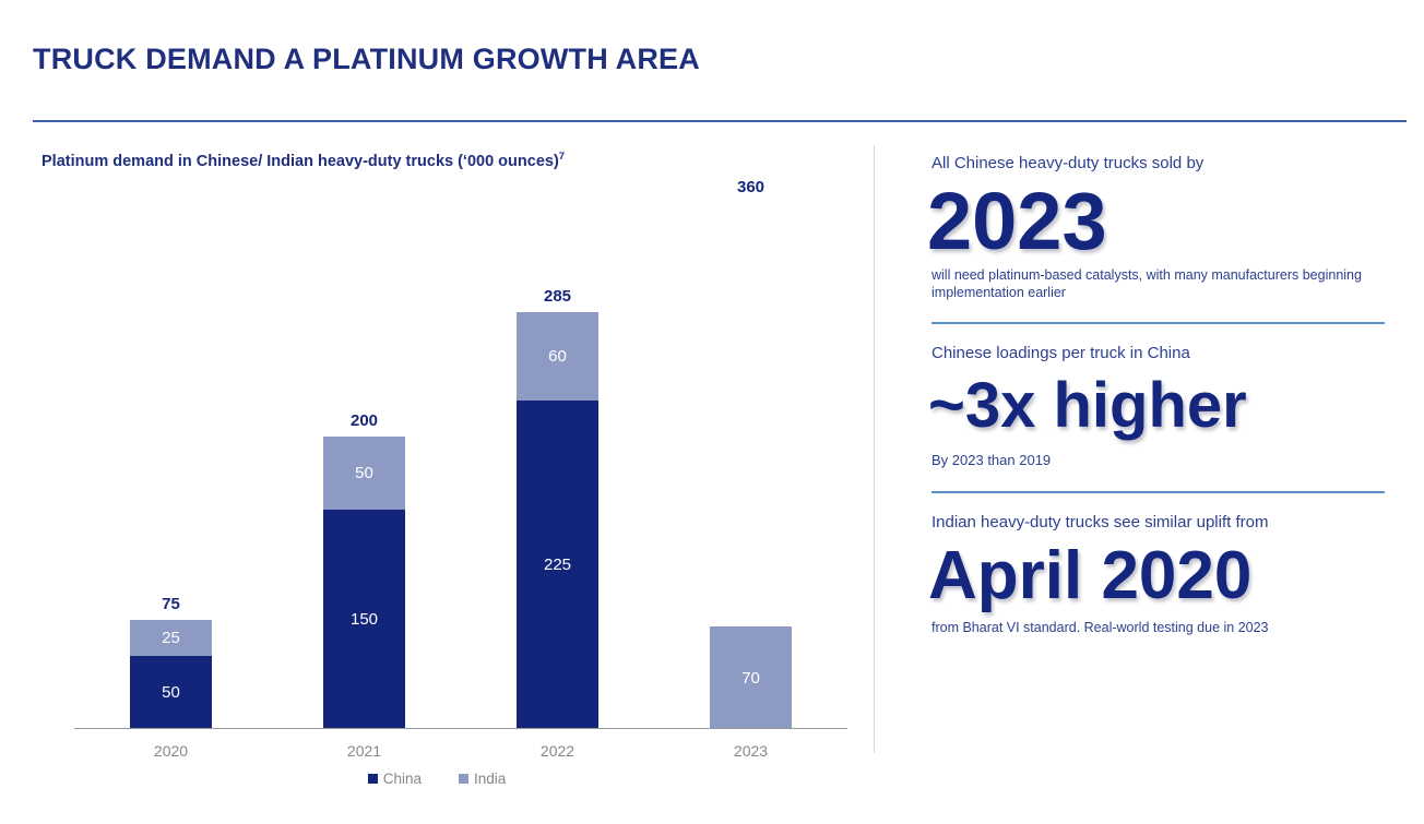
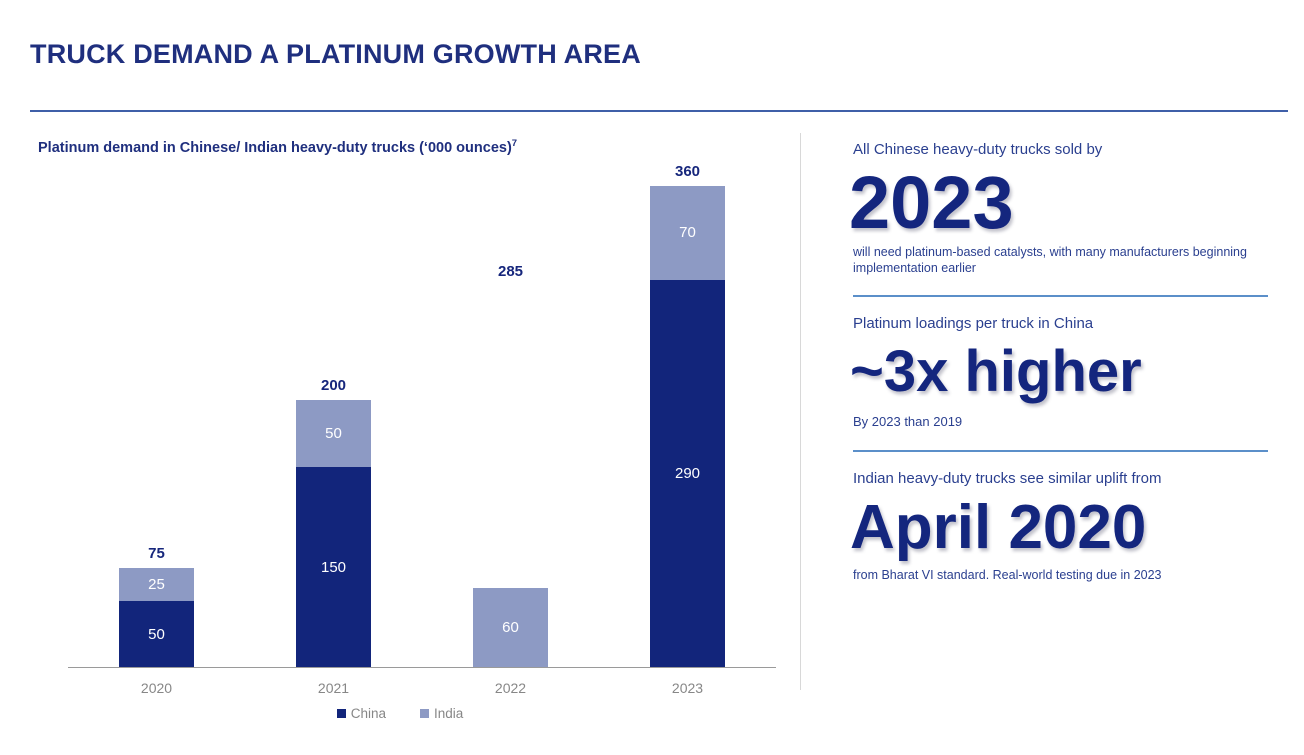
  TRUCK DEMAND A PLATINUM GROWTH AREA
  Platinum demand in Chinese/ Indian heavy-duty trucks (‘000 ounces)7
  75
  25
  50
  2020
  200
  50
  150
  2021
  285
  60
- 225
  2022
  360
  70
+ 290
  2023
  China
  India
  All Chinese heavy-duty trucks sold by
  2023
  will need platinum-based catalysts, with many manufacturers beginning implementation earlier
- Chinese loadings per truck in China
+ Platinum loadings per truck in China
  ~3x higher
  By 2023 than 2019
  Indian heavy-duty trucks see similar uplift from
  April 2020
  from Bharat VI standard. Real-world testing due in 2023
